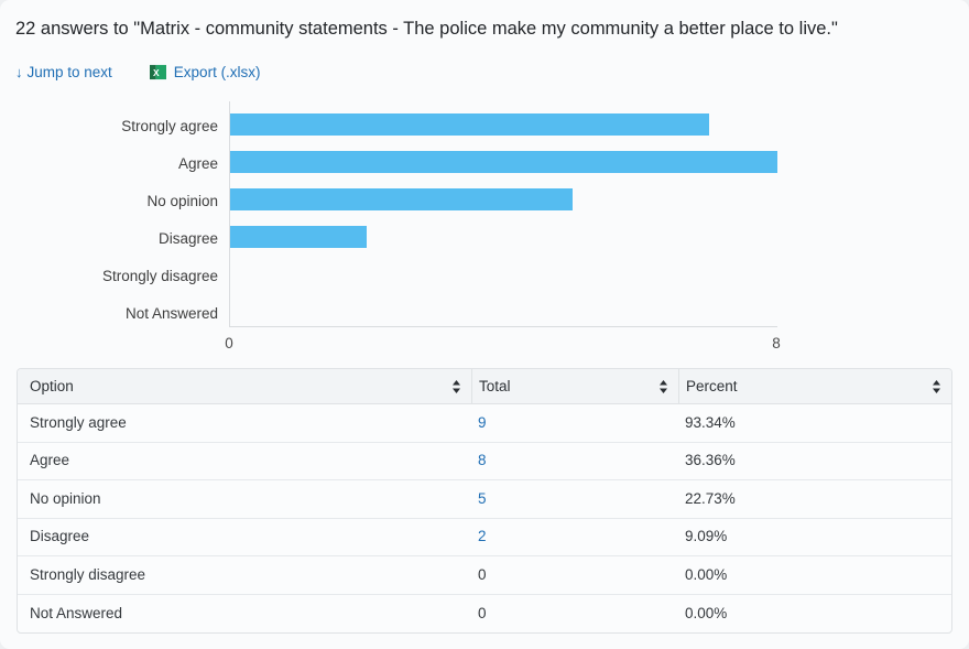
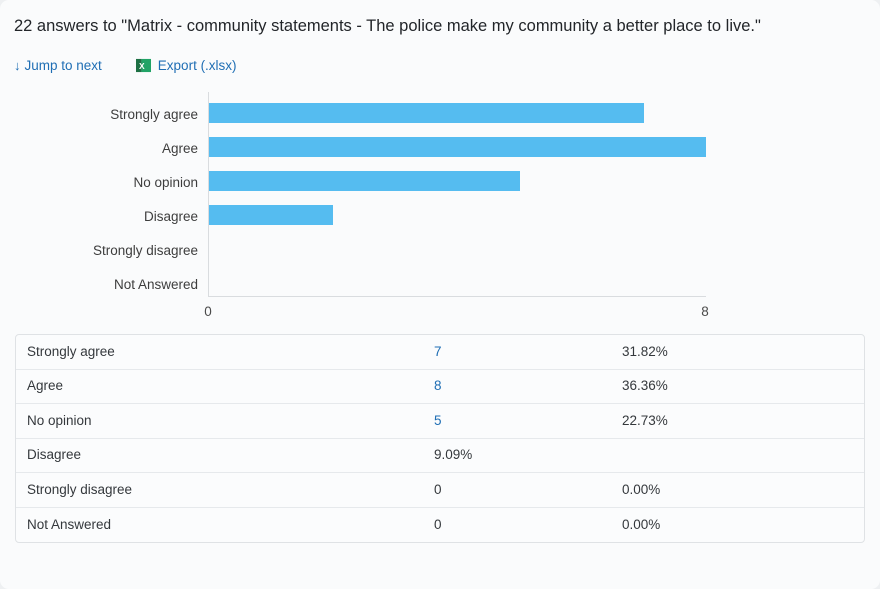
  22 answers to "Matrix - community statements - The police make my community a better place to live."
  ↓
  Jump to next
  X
  Export (.xlsx)
  Strongly agree
  Agree
  No opinion
  Disagree
  Strongly disagree
  Not Answered
  0
  8
- Option
- Total
- Percent
  Strongly agree
- 9
+ 7
- 93.34%
+ 31.82%
  Agree
  8
  36.36%
  No opinion
  5
  22.73%
  Disagree
- 2
  9.09%
  Strongly disagree
  0
  0.00%
  Not Answered
  0
  0.00%
